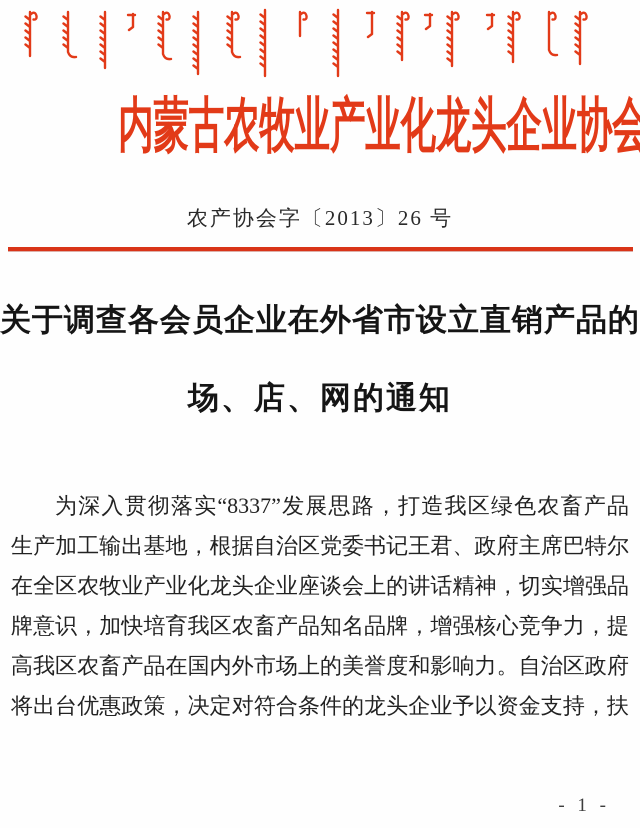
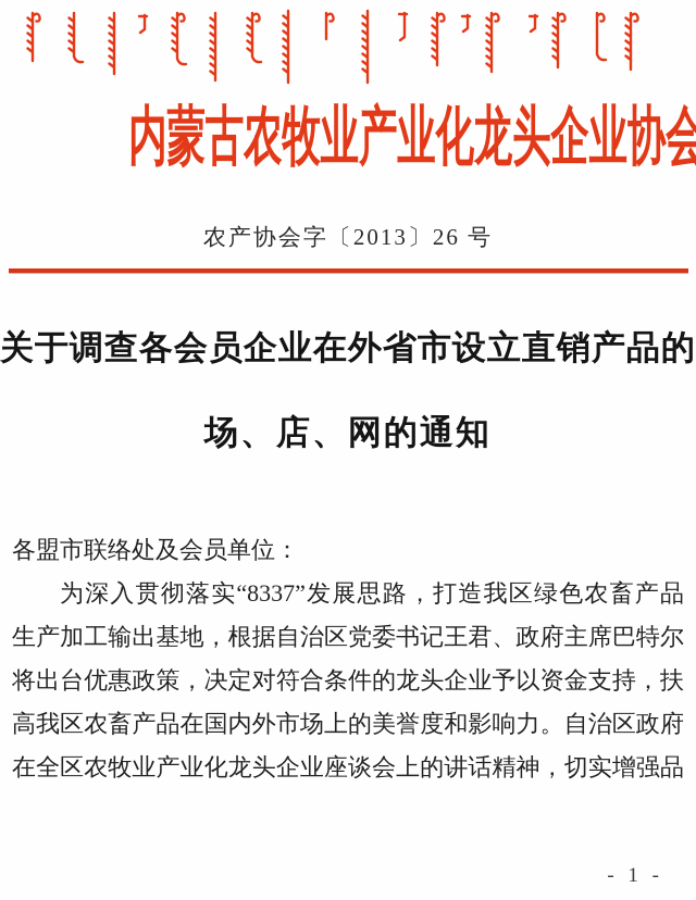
  内蒙古农牧业产业化龙头企业协会
  农产协会字〔2013〕26 号
  关于调查各会员企业在外省市设立直销产品的
  场、店、网的通知
+ 各盟市联络处及会员单位：
  为深入贯彻落实“8337”发展思路，打造我区绿色农畜产品
  生产加工输出基地，根据自治区党委书记王君、政府主席巴特尔
- 在全区农牧业产业化龙头企业座谈会上的讲话精神，切实增强品
+ 将出台优惠政策，决定对符合条件的龙头企业予以资金支持，扶
- 牌意识，加快培育我区农畜产品知名品牌，增强核心竞争力，提
  高我区农畜产品在国内外市场上的美誉度和影响力。自治区政府
- 将出台优惠政策，决定对符合条件的龙头企业予以资金支持，扶
+ 在全区农牧业产业化龙头企业座谈会上的讲话精神，切实增强品
  - 1 -
